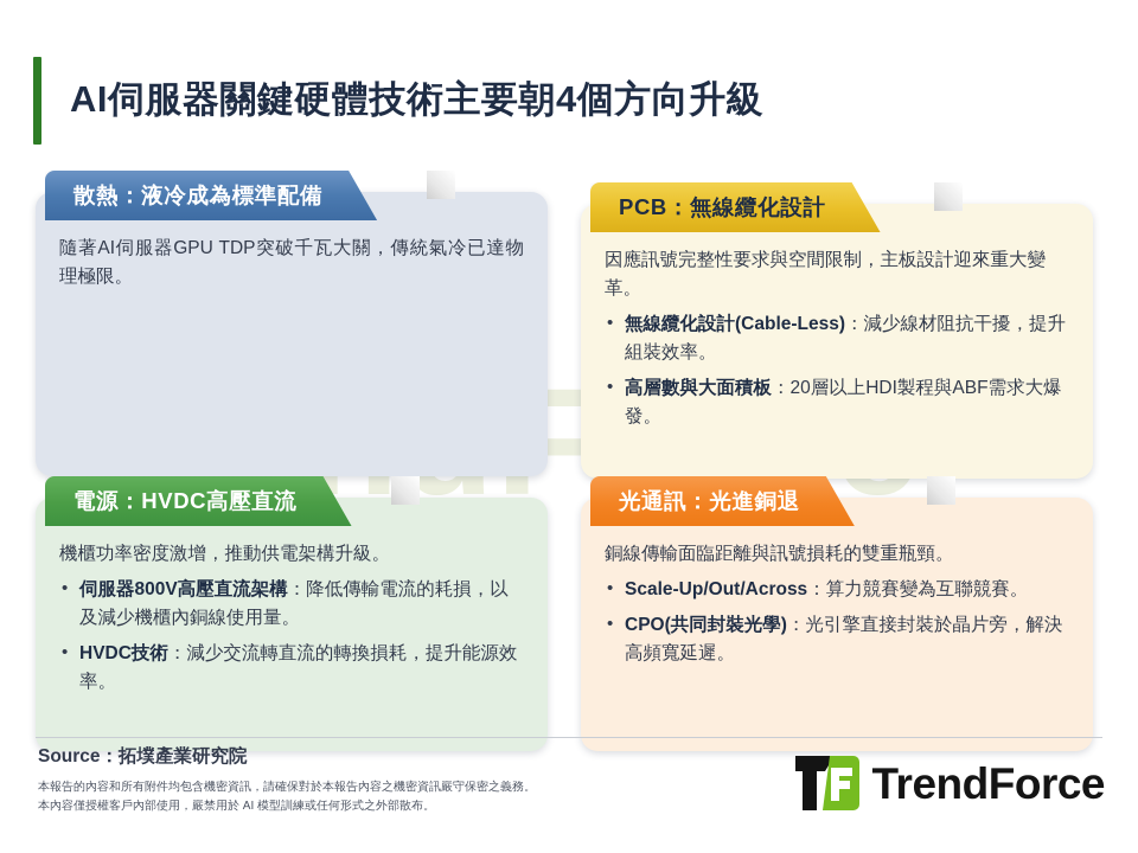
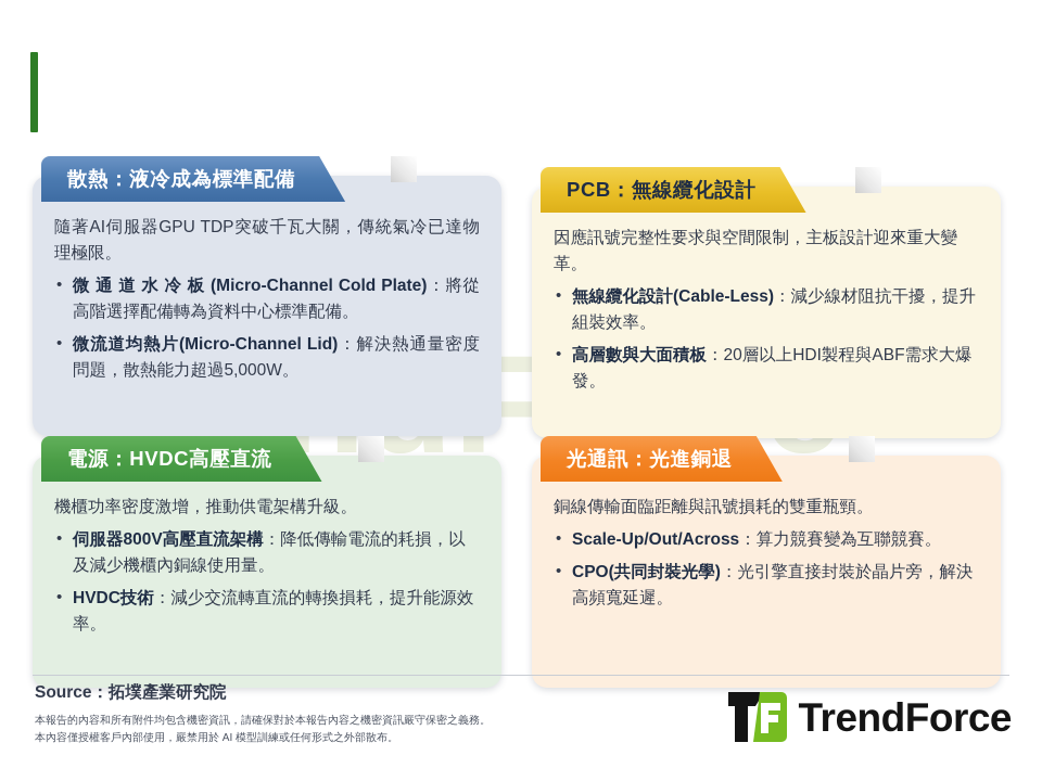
- AI伺服器關鍵硬體技術主要朝4個方向升級
  散熱：液冷成為標準配備
  隨著AI伺服器GPU TDP突破千瓦大關，傳統氣冷已達物理極限。
+ 微 通 道 水 冷 板 (Micro-Channel Cold Plate)：將從高階選擇配備轉為資料中心標準配備。
+ 微流道均熱片(Micro-Channel Lid)：解決熱通量密度問題，散熱能力超過5,000W。
  PCB：無線纜化設計
  因應訊號完整性要求與空間限制，主板設計迎來重大變革。
  無線纜化設計(Cable-Less)：減少線材阻抗干擾，提升組裝效率。
  高層數與大面積板：20層以上HDI製程與ABF需求大爆發。
  電源：HVDC高壓直流
  機櫃功率密度激增，推動供電架構升級。
  伺服器800V高壓直流架構：降低傳輸電流的耗損，以及減少機櫃內銅線使用量。
  HVDC技術：減少交流轉直流的轉換損耗，提升能源效率。
  光通訊：光進銅退
  銅線傳輸面臨距離與訊號損耗的雙重瓶頸。
  Scale-Up/Out/Across：算力競賽變為互聯競賽。
  CPO(共同封裝光學)：光引擎直接封裝於晶片旁，解決高頻寬延遲。
  Source：拓墣產業研究院
  本報告的內容和所有附件均包含機密資訊，請確保對於本報告內容之機密資訊嚴守保密之義務。
  本內容僅授權客戶內部使用，嚴禁用於 AI 模型訓練或任何形式之外部散布。
  TrendForce
